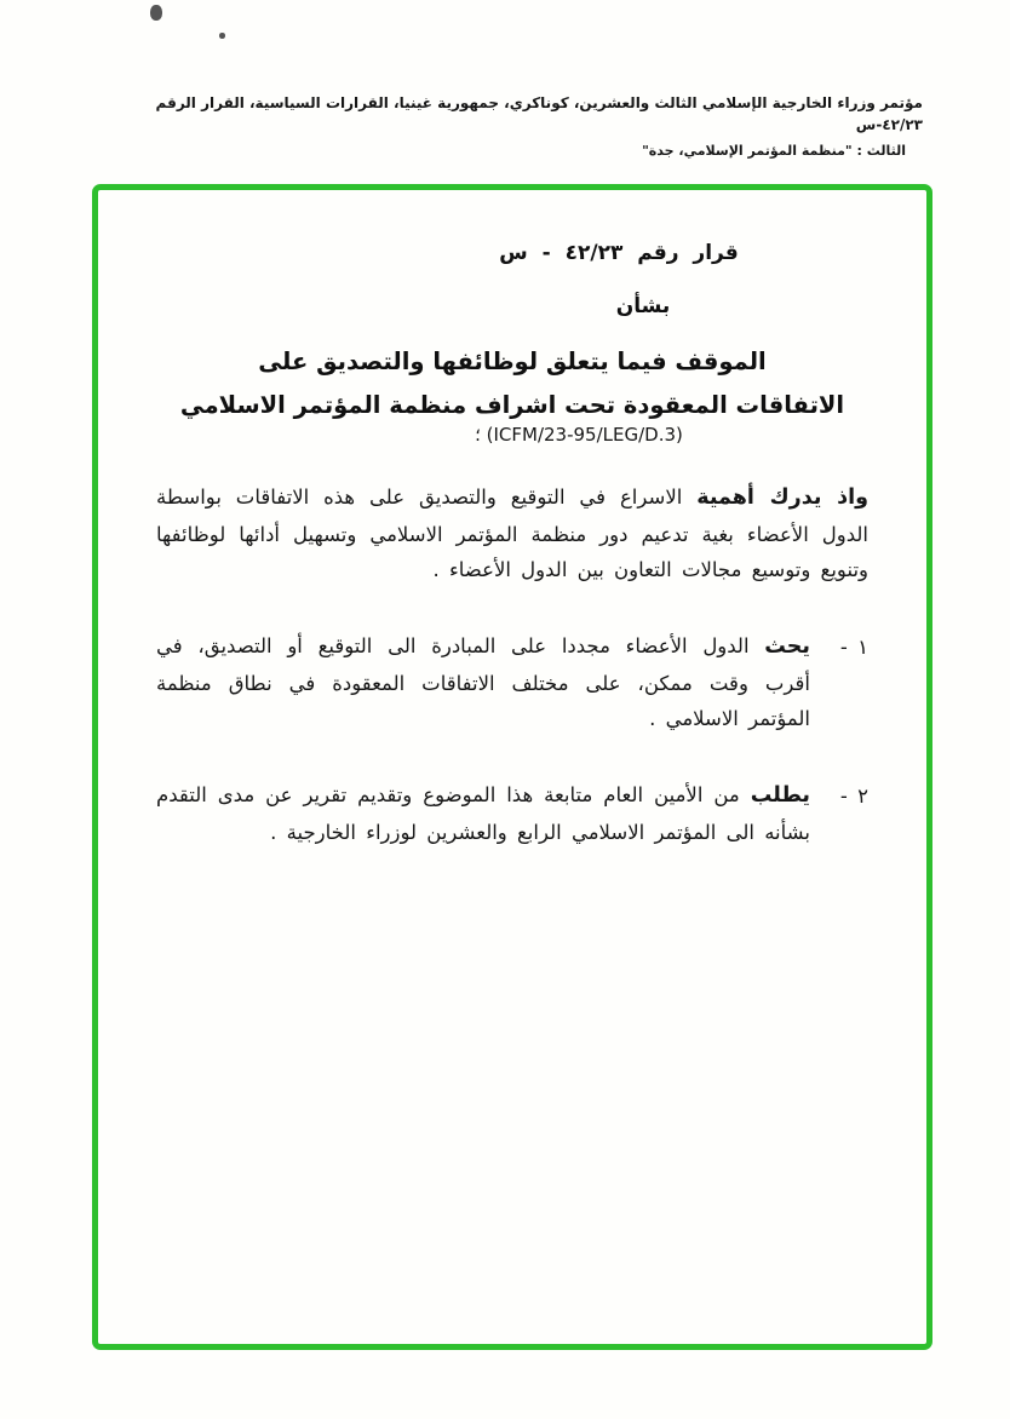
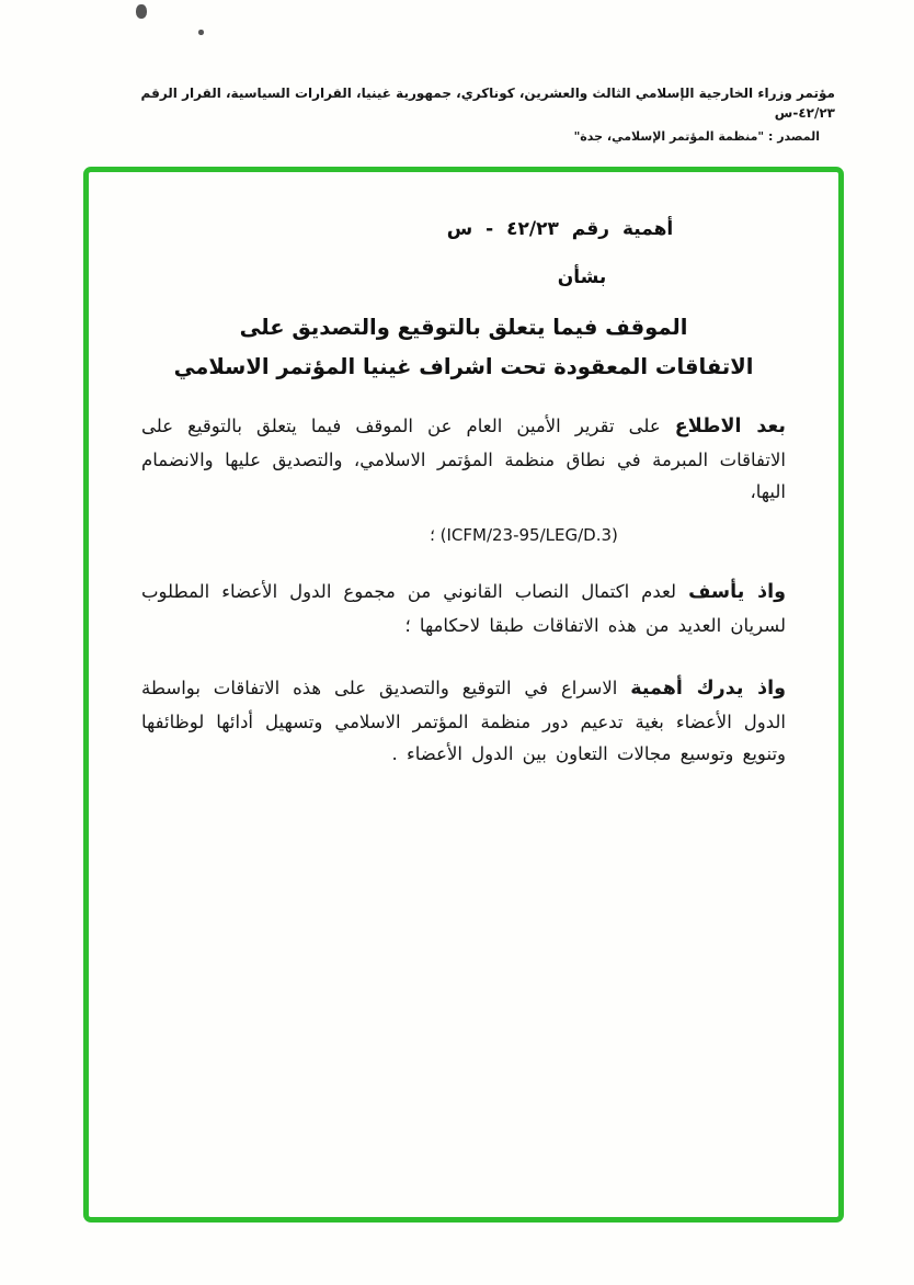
  مؤتمر وزراء الخارجية الإسلامي الثالث والعشرين، كوناكري، جمهورية غينيا، القرارات السياسية، القرار الرقم ٤٢/٢٣-س
- الثالث : "منظمة المؤتمر الإسلامي، جدة"
+ المصدر : "منظمة المؤتمر الإسلامي، جدة"
- قرار رقم ٤٢/٢٣ - س
+ أهمية رقم ٤٢/٢٣ - س
  بشأن
- الموقف فيما يتعلق لوظائفها والتصديق على
+ الموقف فيما يتعلق بالتوقيع والتصديق على
- الاتفاقات المعقودة تحت اشراف منظمة المؤتمر الاسلامي
+ الاتفاقات المعقودة تحت اشراف غينيا المؤتمر الاسلامي
+ بعد الاطلاع على تقرير الأمين العام عن الموقف فيما يتعلق بالتوقيع على الاتفاقات المبرمة في نطاق منظمة المؤتمر الاسلامي، والتصديق عليها والانضمام اليها،
  (ICFM/23-95/LEG/D.3) ؛
+ واذ يأسف لعدم اكتمال النصاب القانوني من مجموع الدول الأعضاء المطلوب لسريان العديد من هذه الاتفاقات طبقا لاحكامها ؛
  واذ يدرك أهمية الاسراع في التوقيع والتصديق على هذه الاتفاقات بواسطة الدول الأعضاء بغية تدعيم دور منظمة المؤتمر الاسلامي وتسهيل أدائها لوظائفها وتنويع وتوسيع مجالات التعاون بين الدول الأعضاء .
- ١ -
- يحث الدول الأعضاء مجددا على المبادرة الى التوقيع أو التصديق، في أقرب وقت ممكن، على مختلف الاتفاقات المعقودة في نطاق منظمة المؤتمر الاسلامي .
- ٢ -
- يطلب من الأمين العام متابعة هذا الموضوع وتقديم تقرير عن مدى التقدم بشأنه الى المؤتمر الاسلامي الرابع والعشرين لوزراء الخارجية .
